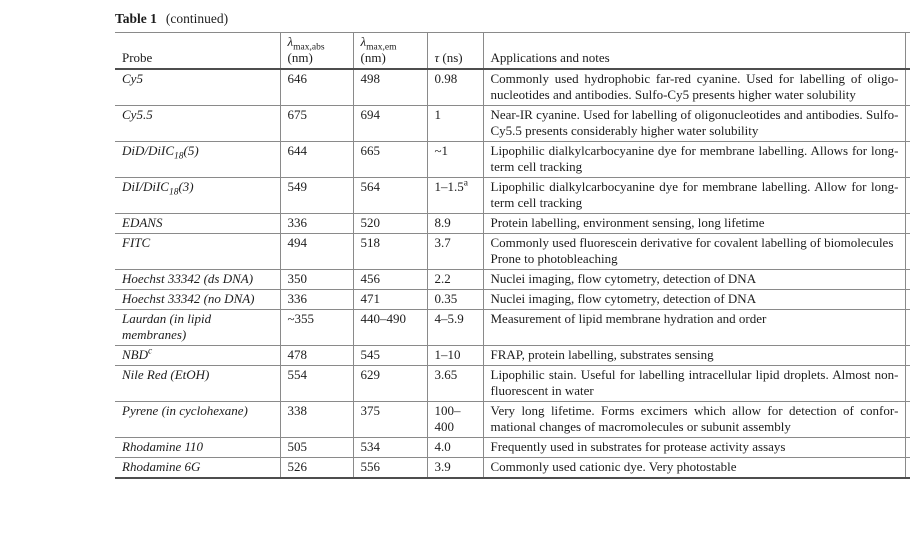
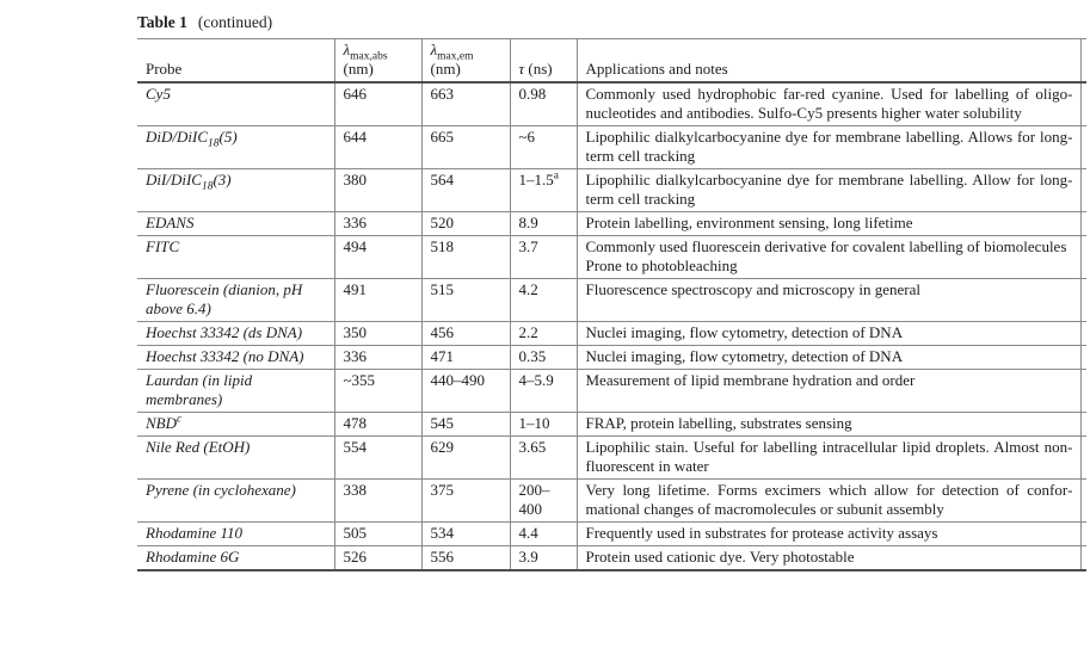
  Table 1 (continued)
  Probe	λmax,abs(nm)	λmax,em(nm)	τ (ns)	Applications and notes
- Cy5	646	498	0.98	Commonly used hydrophobic far-red cyanine. Used for labelling of oligo­nucleotides and antibodies. Sulfo-Cy5 presents higher water solubility
+ Cy5	646	663	0.98	Commonly used hydrophobic far-red cyanine. Used for labelling of oligo­nucleotides and antibodies. Sulfo-Cy5 presents higher water solubility
- Cy5.5	675	694	1	Near-IR cyanine. Used for labelling of oligonucleotides and antibodies. Sulfo-Cy5.5 presents considerably higher water solubility
- DiD/DiIC18(5)	644	665	~1	Lipophilic dialkylcarbocyanine dye for membrane labelling. Allows for long-term cell tracking
+ DiD/DiIC18(5)	644	665	~6	Lipophilic dialkylcarbocyanine dye for membrane labelling. Allows for long-term cell tracking
- DiI/DiIC18(3)	549	564	1–1.5a	Lipophilic dialkylcarbocyanine dye for membrane labelling. Allow for long-term cell tracking
+ DiI/DiIC18(3)	380	564	1–1.5a	Lipophilic dialkylcarbocyanine dye for membrane labelling. Allow for long-term cell tracking
  EDANS	336	520	8.9	Protein labelling, environment sensing, long lifetime
  FITC	494	518	3.7	Commonly used fluorescein derivative for covalent labelling of biomole­culesProne to photobleaching
+ Fluorescein (dianion, pH above 6.4)	491	515	4.2	Fluorescence spectroscopy and microscopy in general
  Hoechst 33342 (ds DNA)	350	456	2.2	Nuclei imaging, flow cytometry, detection of DNA
  Hoechst 33342 (no DNA)	336	471	0.35	Nuclei imaging, flow cytometry, detection of DNA
  Laurdan (in lipid membranes)	~355	440–490	4–5.9	Measurement of lipid membrane hydration and order
  NBDc	478	545	1–10	FRAP, protein labelling, substrates sensing
  Nile Red (EtOH)	554	629	3.65	Lipophilic stain. Useful for labelling intracellular lipid droplets. Almost non-fluorescent in water
- Pyrene (in cyclohexane)	338	375	100–400	Very long lifetime. Forms excimers which allow for detection of confor­mational changes of macromolecules or subunit assembly
+ Pyrene (in cyclohexane)	338	375	200–400	Very long lifetime. Forms excimers which allow for detection of confor­mational changes of macromolecules or subunit assembly
- Rhodamine 110	505	534	4.0	Frequently used in substrates for protease activity assays
+ Rhodamine 110	505	534	4.4	Frequently used in substrates for protease activity assays
- Rhodamine 6G	526	556	3.9	Commonly used cationic dye. Very photostable
+ Rhodamine 6G	526	556	3.9	Protein used cationic dye. Very photostable
